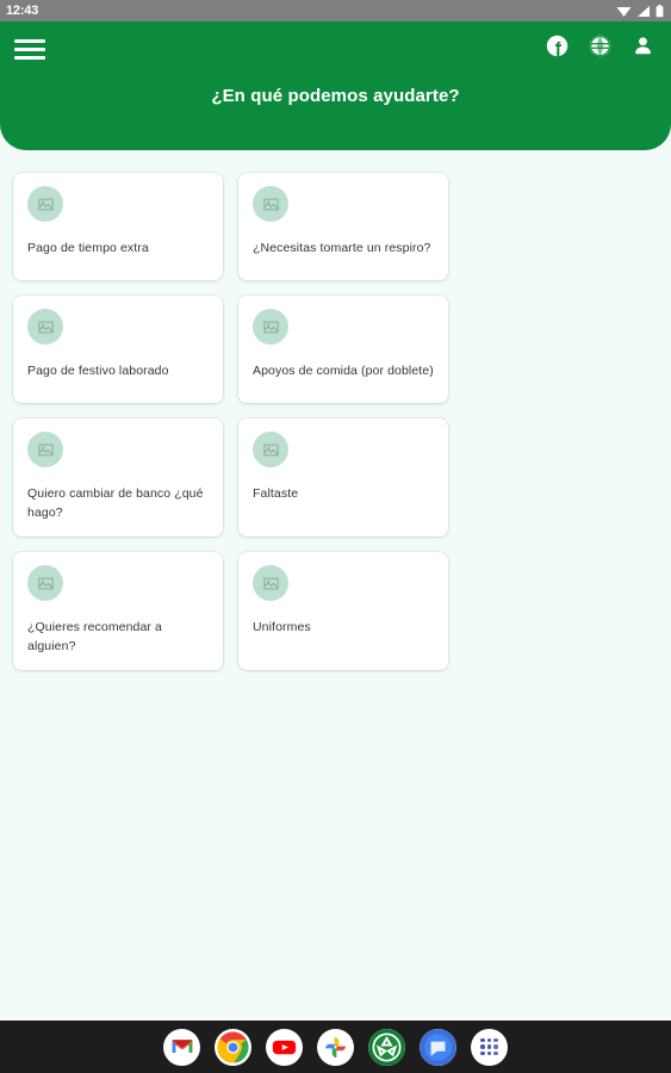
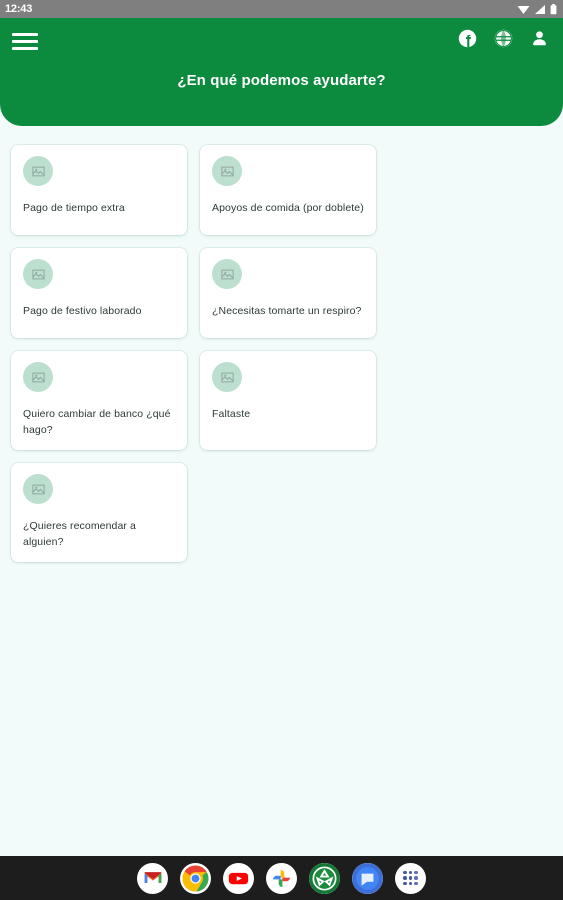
  12:43
  ¿En qué podemos ayudarte?
  Pago de tiempo extra
- ¿Necesitas tomarte un respiro?
+ Apoyos de comida (por doblete)
  Pago de festivo laborado
- Apoyos de comida (por doblete)
+ ¿Necesitas tomarte un respiro?
  Quiero cambiar de banco ¿qué hago?
  Faltaste
  ¿Quieres recomendar a alguien?
- Uniformes
